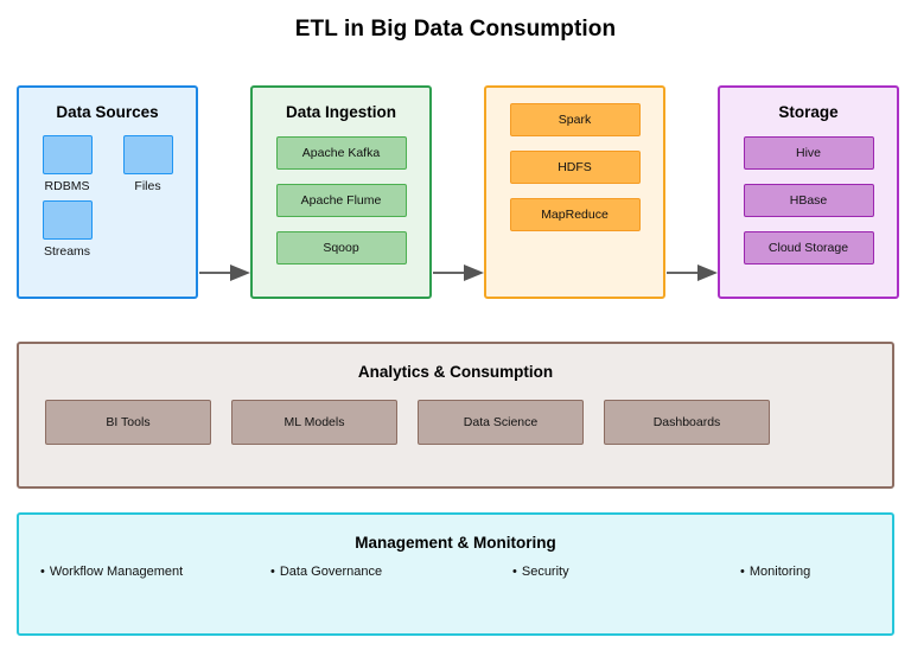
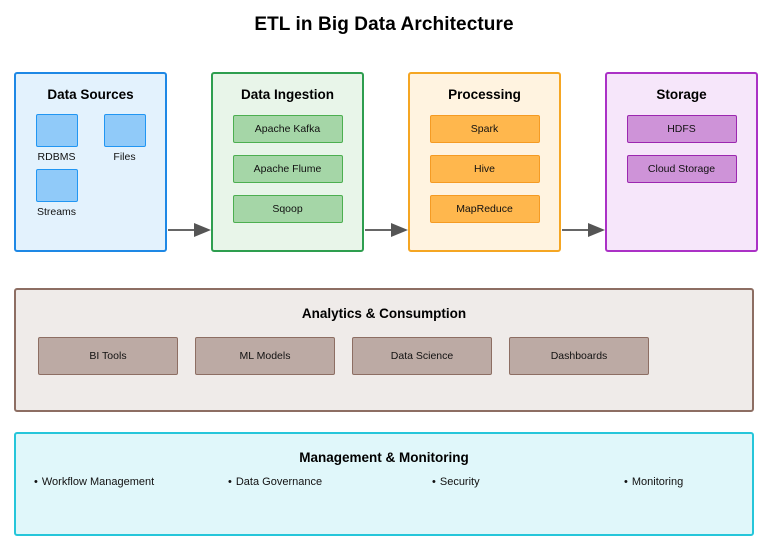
- ETL in Big Data Consumption
+ ETL in Big Data Architecture
  Data Sources
  RDBMS
  Files
  Streams
  Data Ingestion
  Apache Kafka
  Apache Flume
  Sqoop
+ Processing
  Spark
- HDFS
+ Hive
  MapReduce
  Storage
- Hive
+ HDFS
- HBase
  Cloud Storage
  Analytics & Consumption
  BI Tools
  ML Models
  Data Science
  Dashboards
  Management & Monitoring
  • Workflow Management
  • Data Governance
  • Security
  • Monitoring
